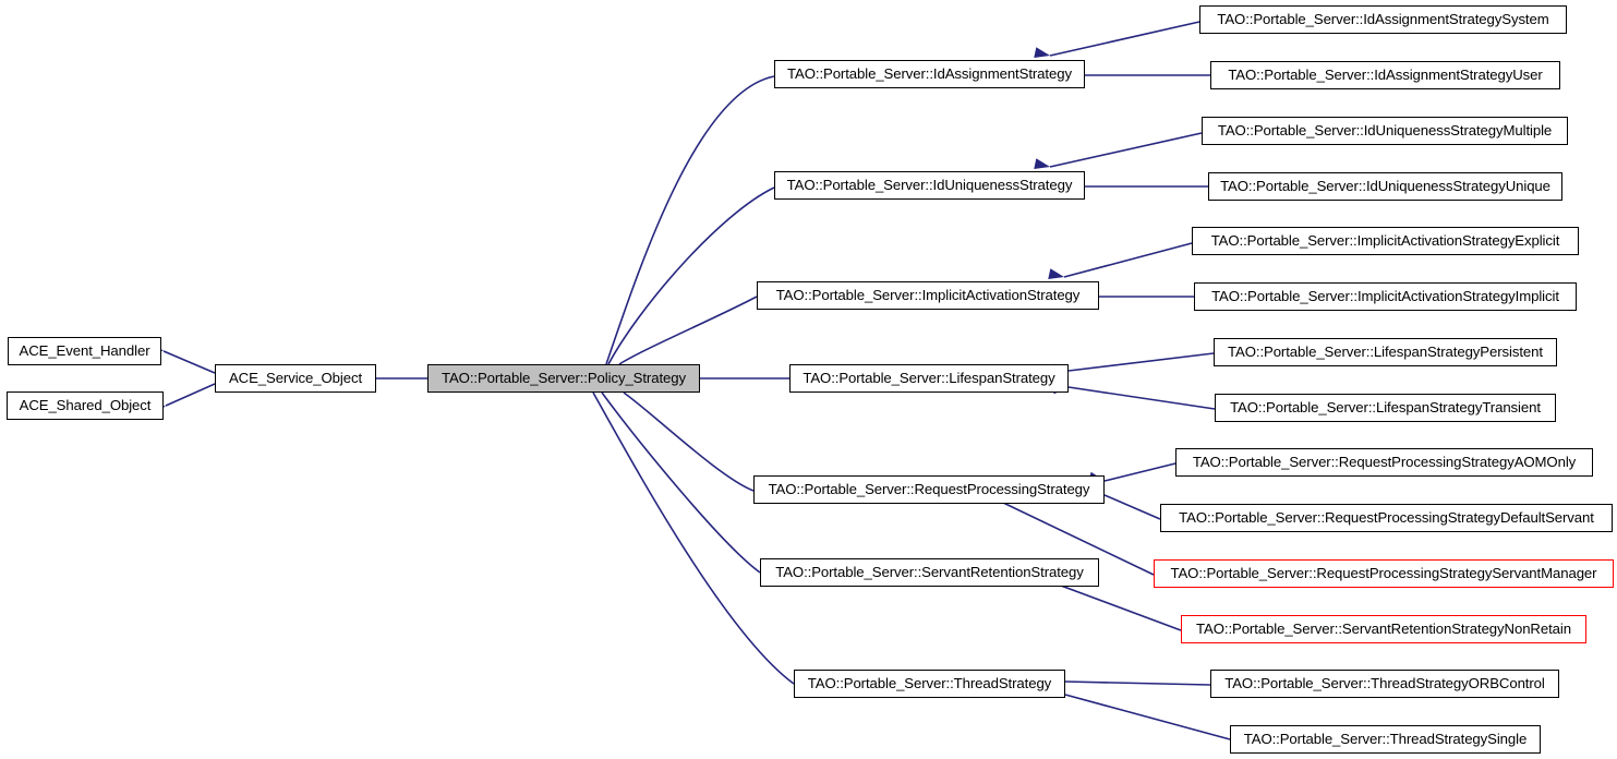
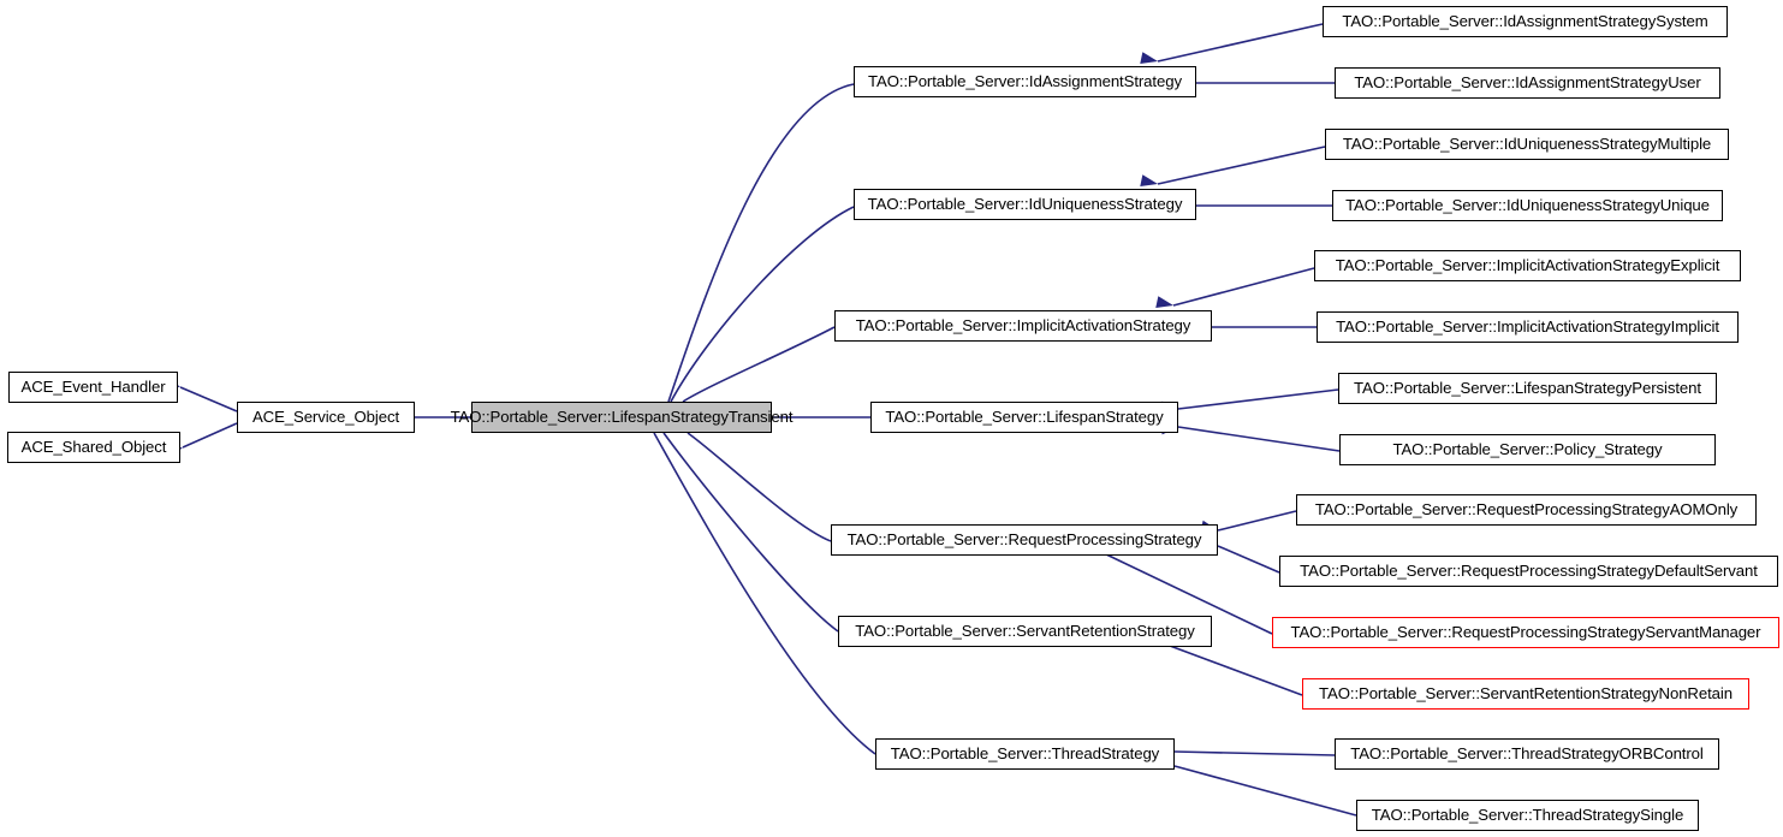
  ACE_Event_Handler
  ACE_Shared_Object
  ACE_Service_Object
- TAO::Portable_Server::Policy_Strategy
+ TAO::Portable_Server::LifespanStrategyTransient
  TAO::Portable_Server::IdAssignmentStrategy
  TAO::Portable_Server::IdUniquenessStrategy
  TAO::Portable_Server::ImplicitActivationStrategy
  TAO::Portable_Server::LifespanStrategy
  TAO::Portable_Server::RequestProcessingStrategy
  TAO::Portable_Server::ServantRetentionStrategy
  TAO::Portable_Server::ThreadStrategy
  TAO::Portable_Server::IdAssignmentStrategySystem
  TAO::Portable_Server::IdAssignmentStrategyUser
  TAO::Portable_Server::IdUniquenessStrategyMultiple
  TAO::Portable_Server::IdUniquenessStrategyUnique
  TAO::Portable_Server::ImplicitActivationStrategyExplicit
  TAO::Portable_Server::ImplicitActivationStrategyImplicit
  TAO::Portable_Server::LifespanStrategyPersistent
- TAO::Portable_Server::LifespanStrategyTransient
+ TAO::Portable_Server::Policy_Strategy
  TAO::Portable_Server::RequestProcessingStrategyAOMOnly
  TAO::Portable_Server::RequestProcessingStrategyDefaultServant
  TAO::Portable_Server::RequestProcessingStrategyServantManager
  TAO::Portable_Server::ServantRetentionStrategyNonRetain
  TAO::Portable_Server::ThreadStrategyORBControl
  TAO::Portable_Server::ThreadStrategySingle
